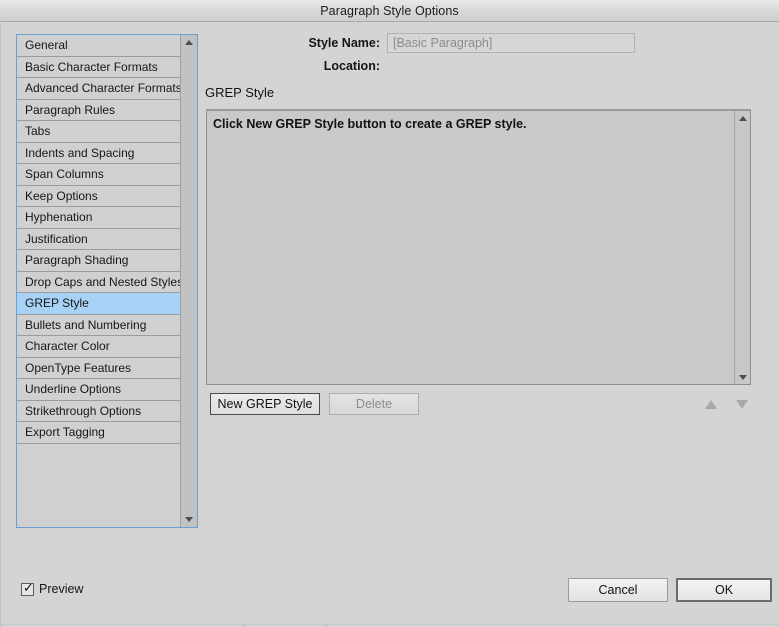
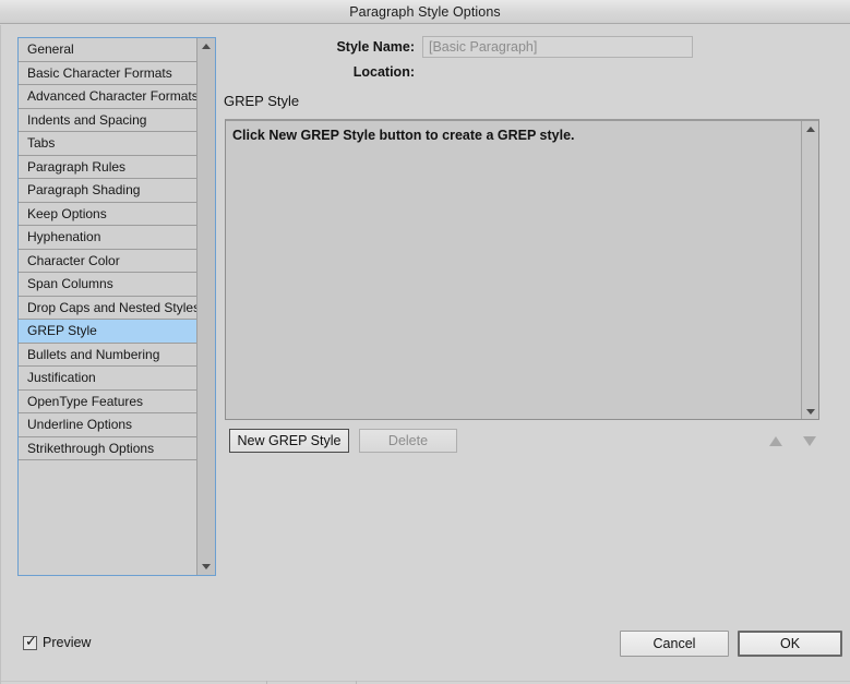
  Paragraph Style Options
  General
  Basic Character Formats
  Advanced Character Formats
- Paragraph Rules
+ Indents and Spacing
  Tabs
- Indents and Spacing
+ Paragraph Rules
- Span Columns
+ Paragraph Shading
  Keep Options
  Hyphenation
- Justification
+ Character Color
- Paragraph Shading
+ Span Columns
  Drop Caps and Nested Style
  GREP Style
  Bullets and Numbering
- Character Color
+ Justification
  OpenType Features
  Underline Options
  Strikethrough Options
- Export Tagging
  Style Name:
  [Basic Paragraph]
  Location:
  GREP Style
  Click New GREP Style button to create a GREP style.
  New GREP Style
  Delete
  ✓
  Preview
  Cancel
  OK
